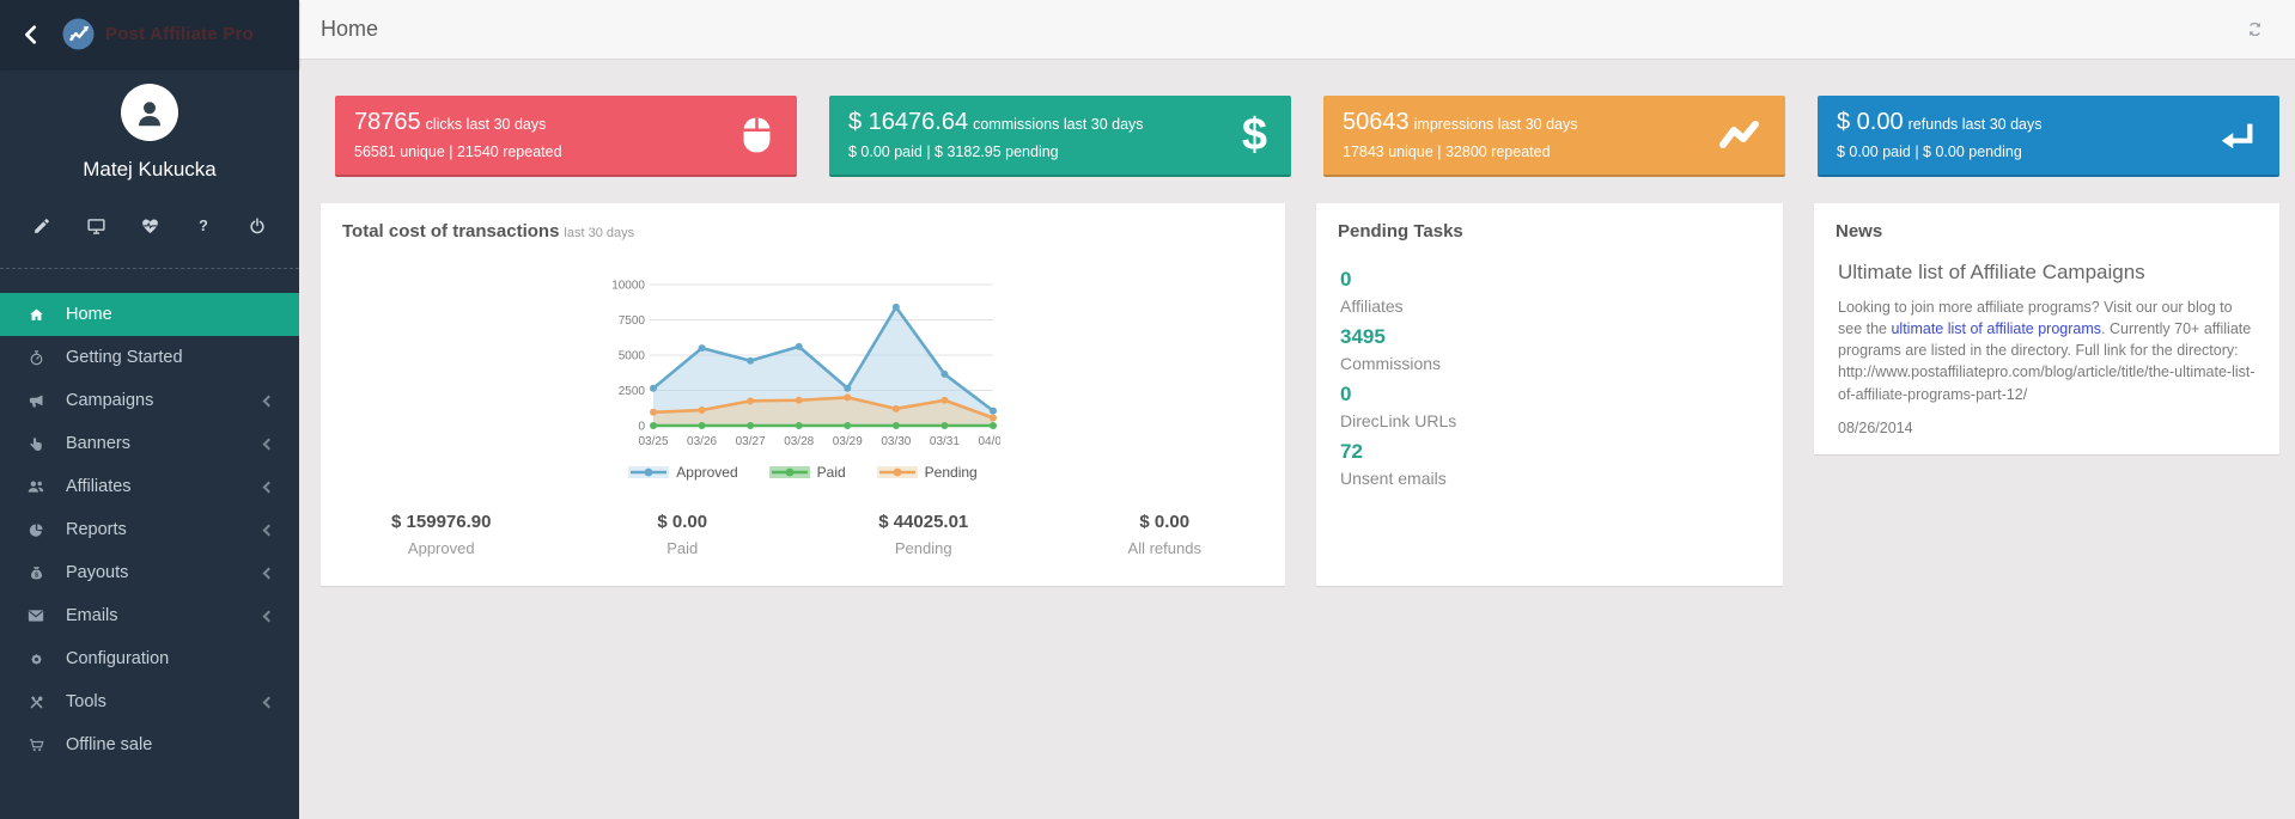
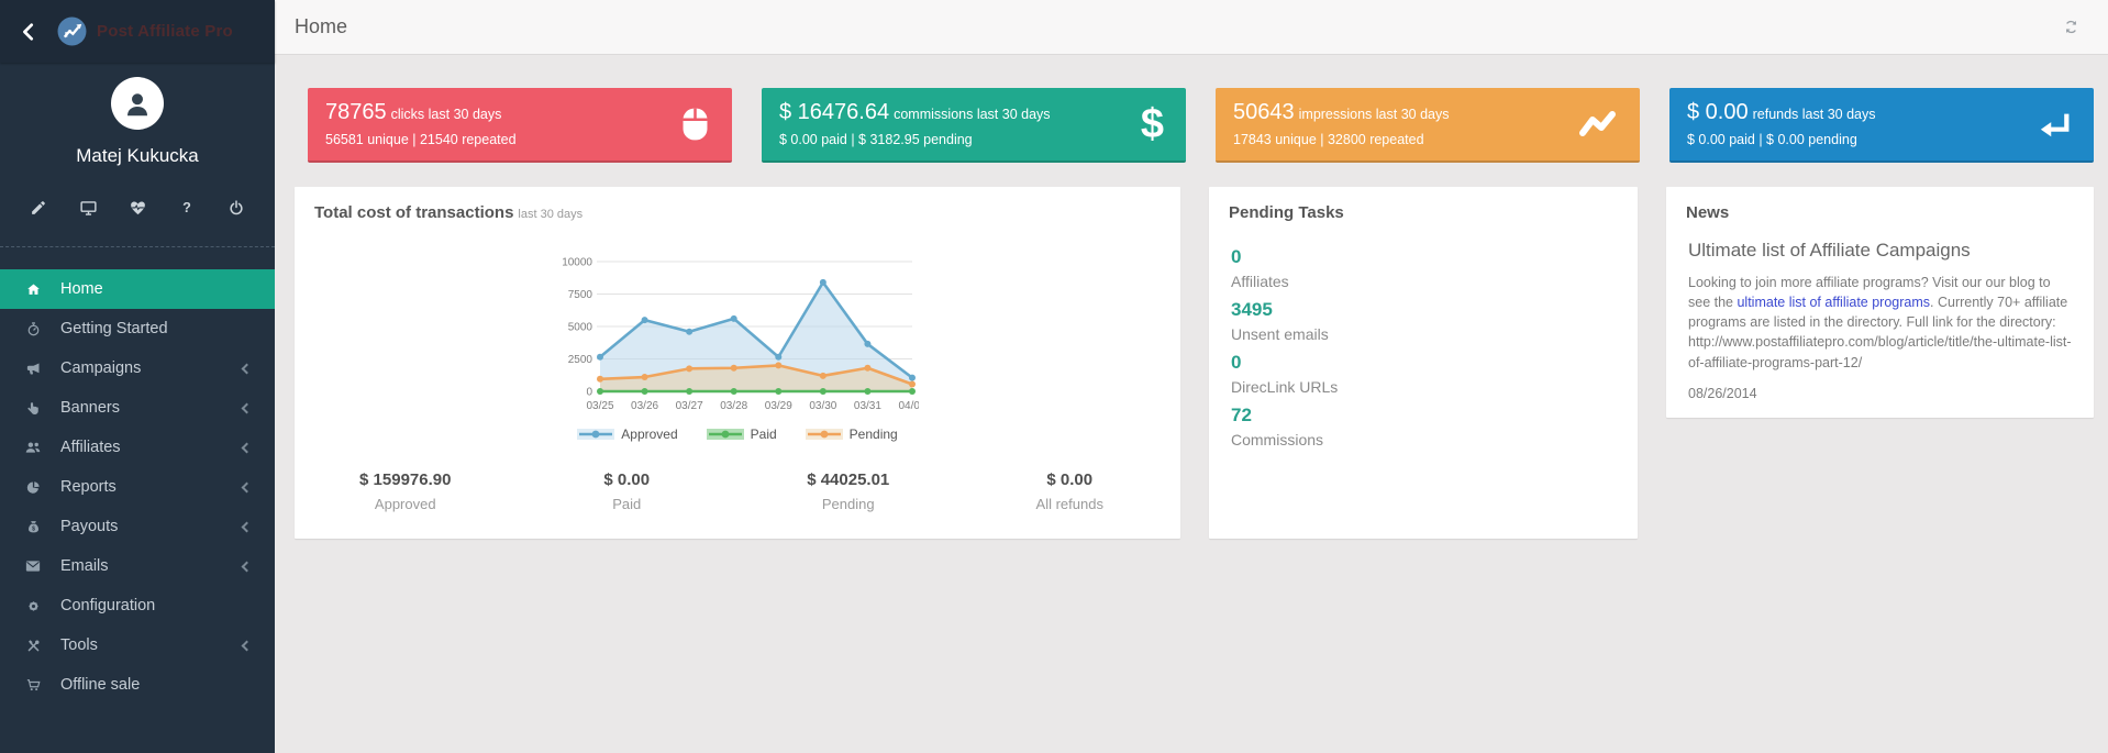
  Post Affiliate Pro
  Matej Kukucka
  ?
  Home
  Getting Started
  Campaigns
  Banners
  Affiliates
  Reports
  Payouts
  Emails
  Configuration
  Tools
  Offline sale
  Home
  78765 clicks last 30 days
  56581 unique | 21540 repeated
  $ 16476.64 commissions last 30 days
  $ 0.00 paid | $ 3182.95 pending
  $
  50643 impressions last 30 days
  17843 unique | 32800 repeated
  $ 0.00 refunds last 30 days
  $ 0.00 paid | $ 0.00 pending
  Total cost of transactions last 30 days
  0
  2500
  5000
  7500
  10000
  03/25
  03/26
  03/27
  03/28
  03/29
  03/30
  03/31
  04/0
  Approved
  Paid
  Pending
  $ 159976.90
  Approved
  $ 0.00
  Paid
  $ 44025.01
  Pending
  $ 0.00
  All refunds
  Pending Tasks
  0
  Affiliates
  3495
- Commissions
+ Unsent emails
  0
  DirecLink URLs
  72
- Unsent emails
+ Commissions
  News
  Ultimate list of Affiliate Campaigns
  Looking to join more affiliate programs? Visit our our blog to see the ultimate list of affiliate programs. Currently 70+ affiliate programs are listed in the directory. Full link for the directory: http://www.postaffiliatepro.com/blog/article/title/the-ultimate-list-of-affiliate-programs-part-12/
  08/26/2014
